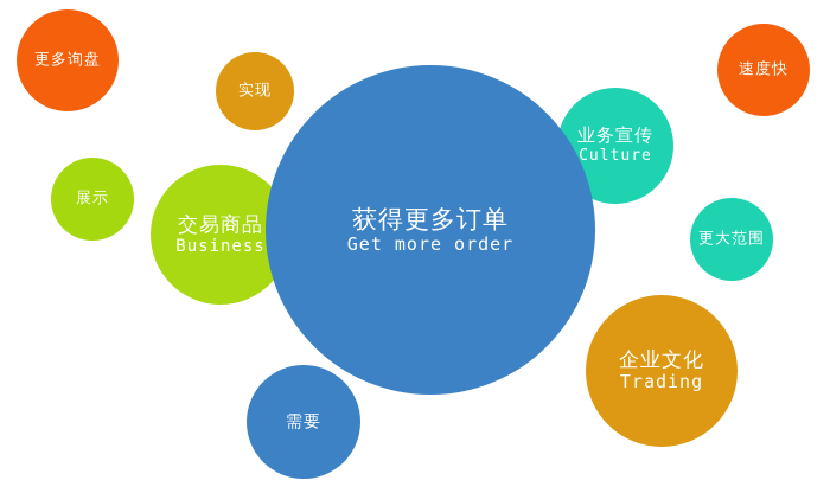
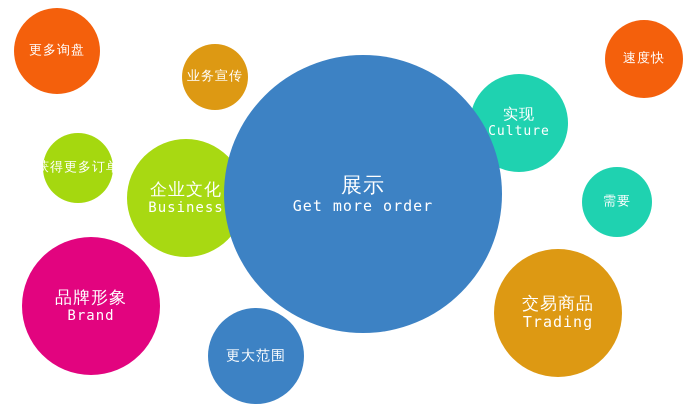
  更多询盘
- 实现
+ 业务宣传
- 展示
+ 获得更多订单
  速度快
- 更大范围
+ 需要
- 交易商品
+ 企业文化
  Business
+ 品牌形象
+ Brand
- 业务宣传
+ 实现
  Culture
- 企业文化
+ 交易商品
  Trading
- 获得更多订单
+ 展示
  Get more order
- 需要
+ 更大范围
